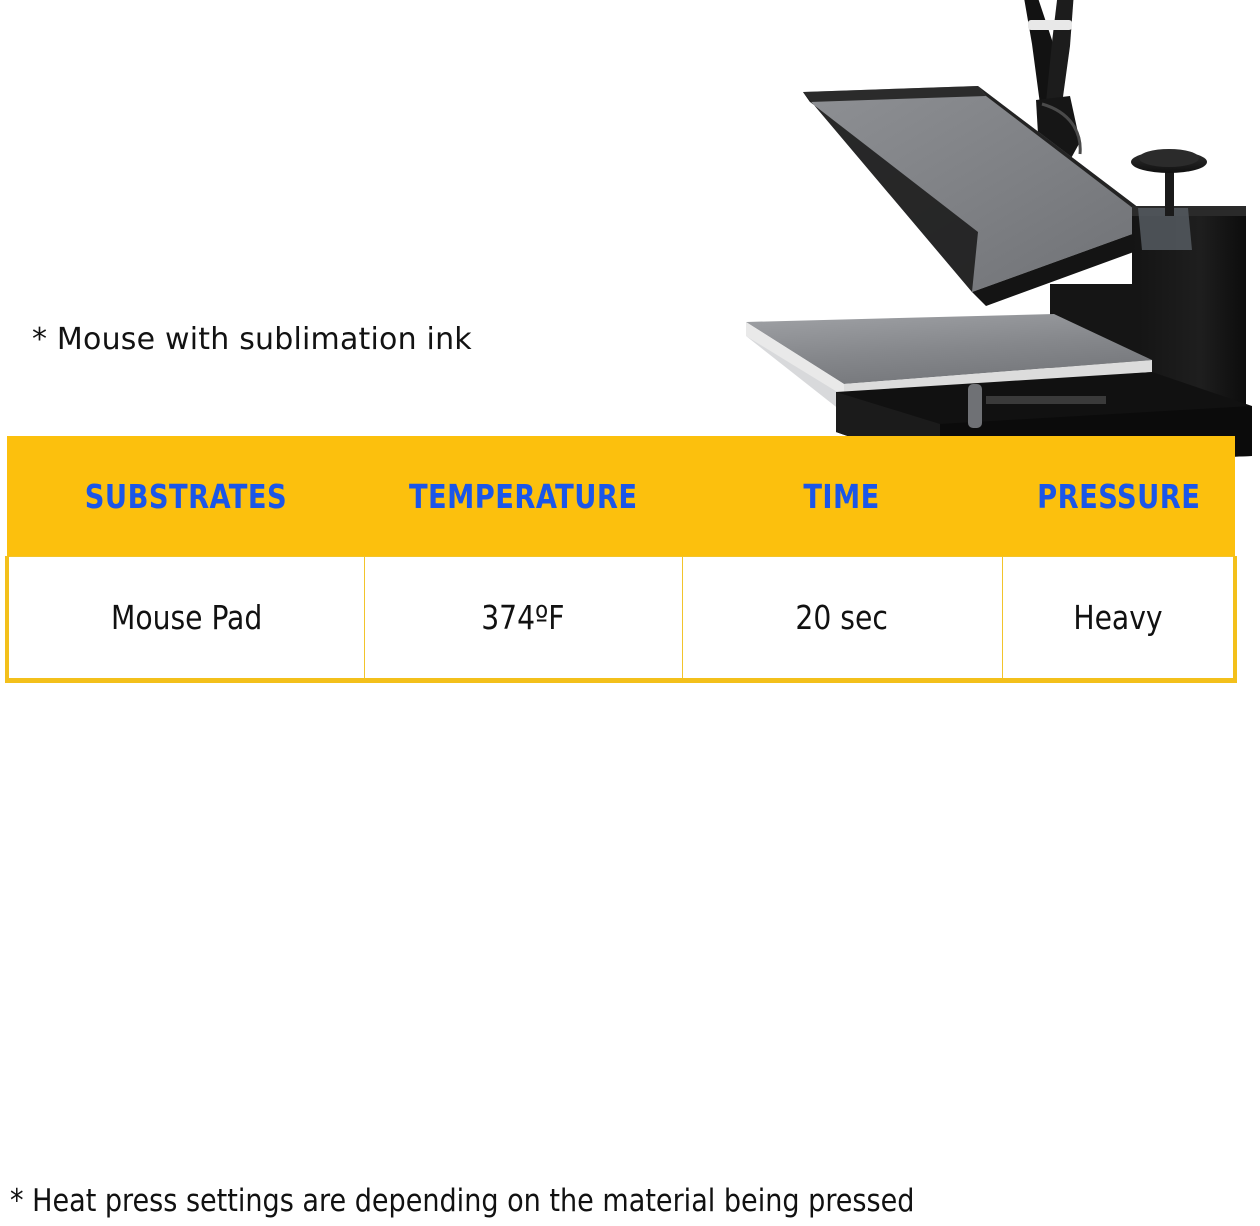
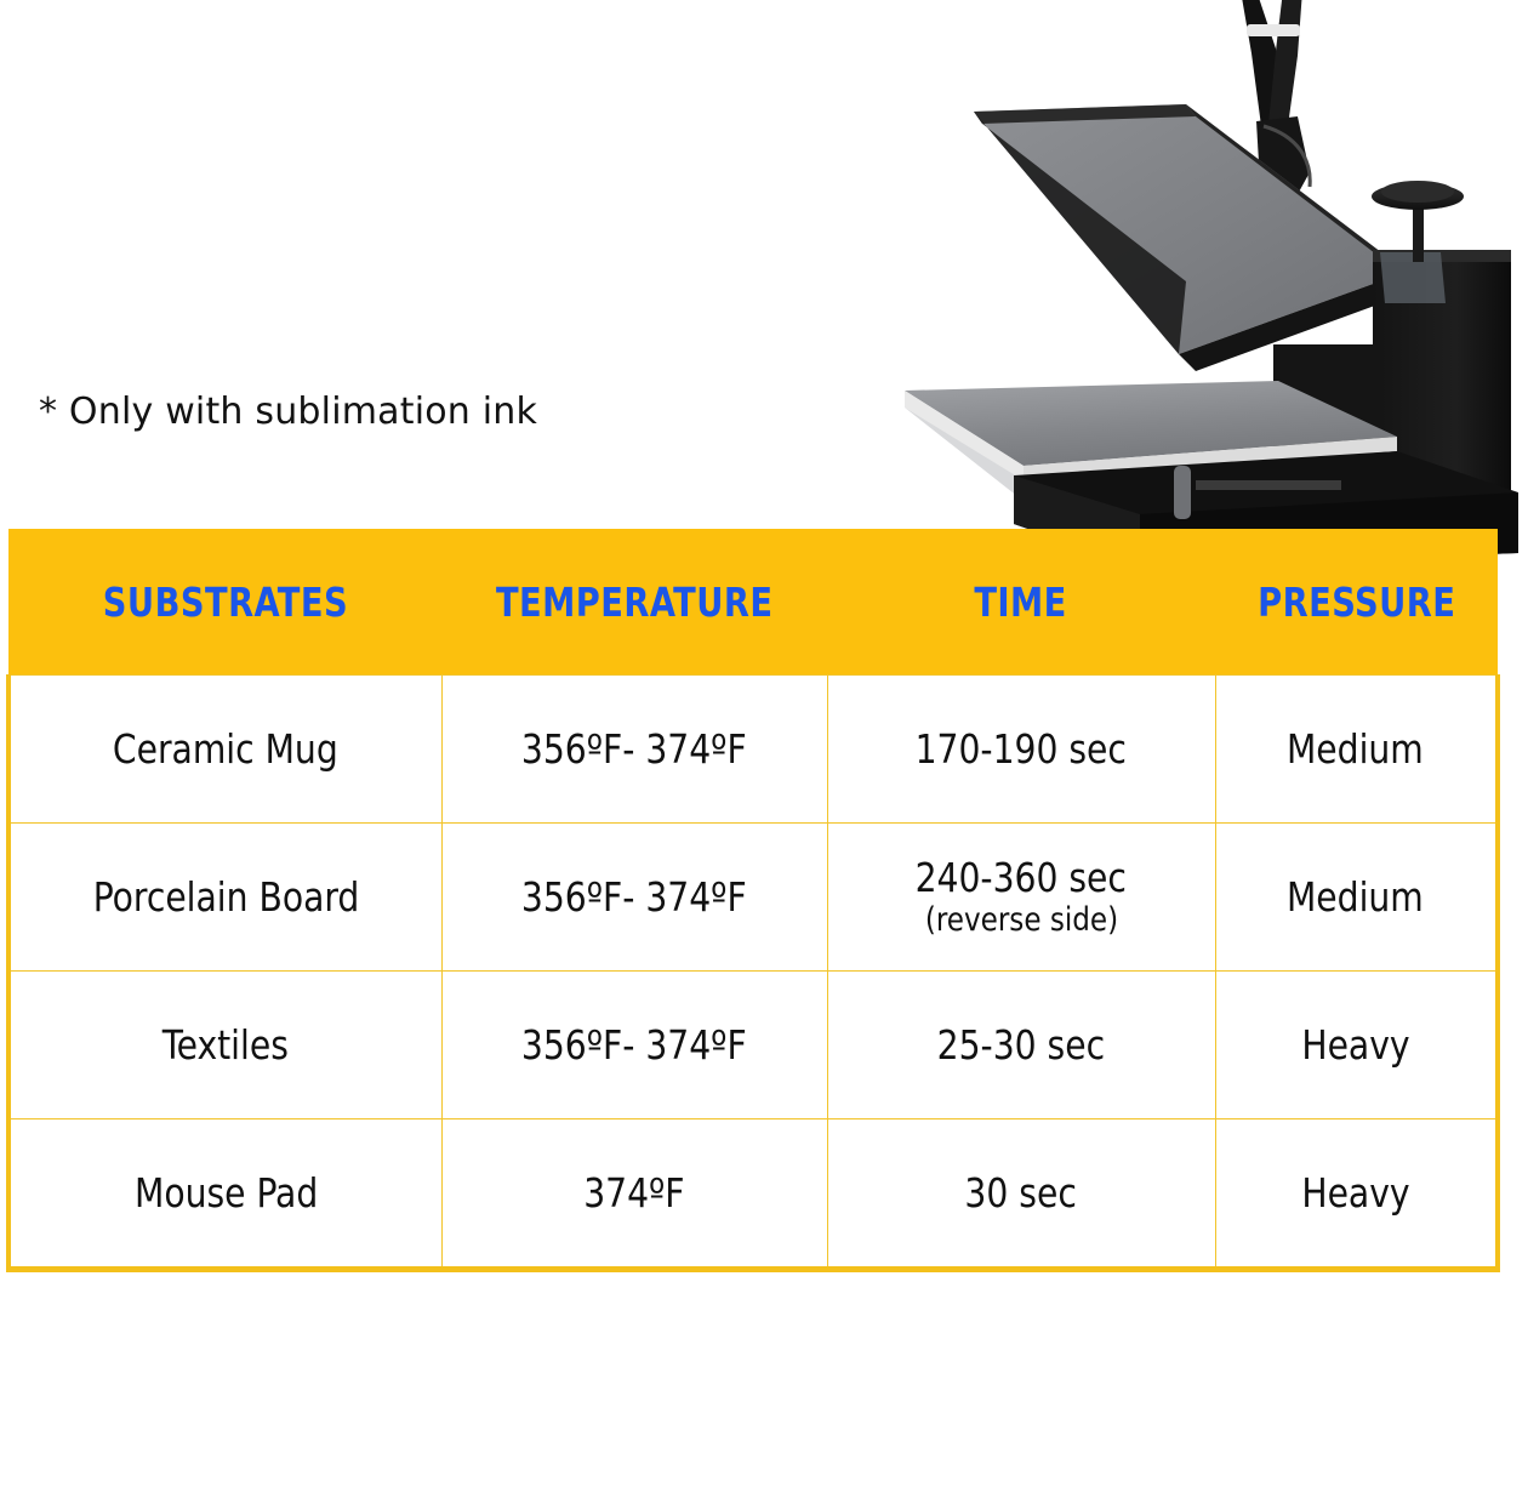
- * Mouse with sublimation ink
+ * Only with sublimation ink
  SUBSTRATES	TEMPERATURE	TIME	PRESSURE
+ Ceramic Mug	356ºF- 374ºF	170-190 sec	Medium
+ Porcelain Board	356ºF- 374ºF	240-360 sec (reverse side)	Medium
+ Textiles	356ºF- 374ºF	25-30 sec	Heavy
- Mouse Pad	374ºF	20 sec	Heavy
+ Mouse Pad	374ºF	30 sec	Heavy
- * Heat press settings are depending on the material being pressed
